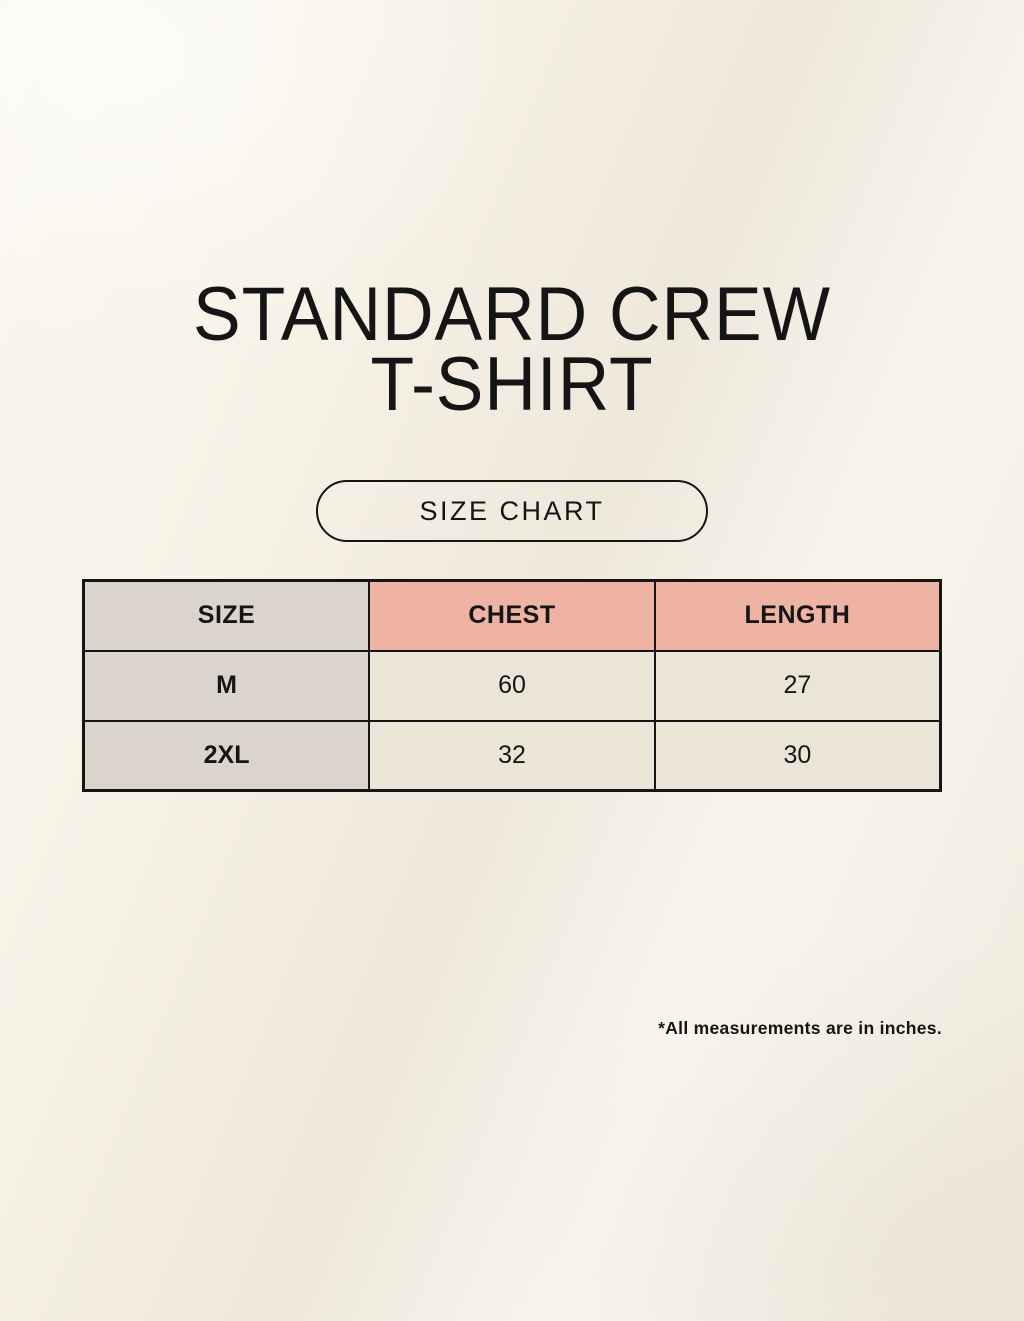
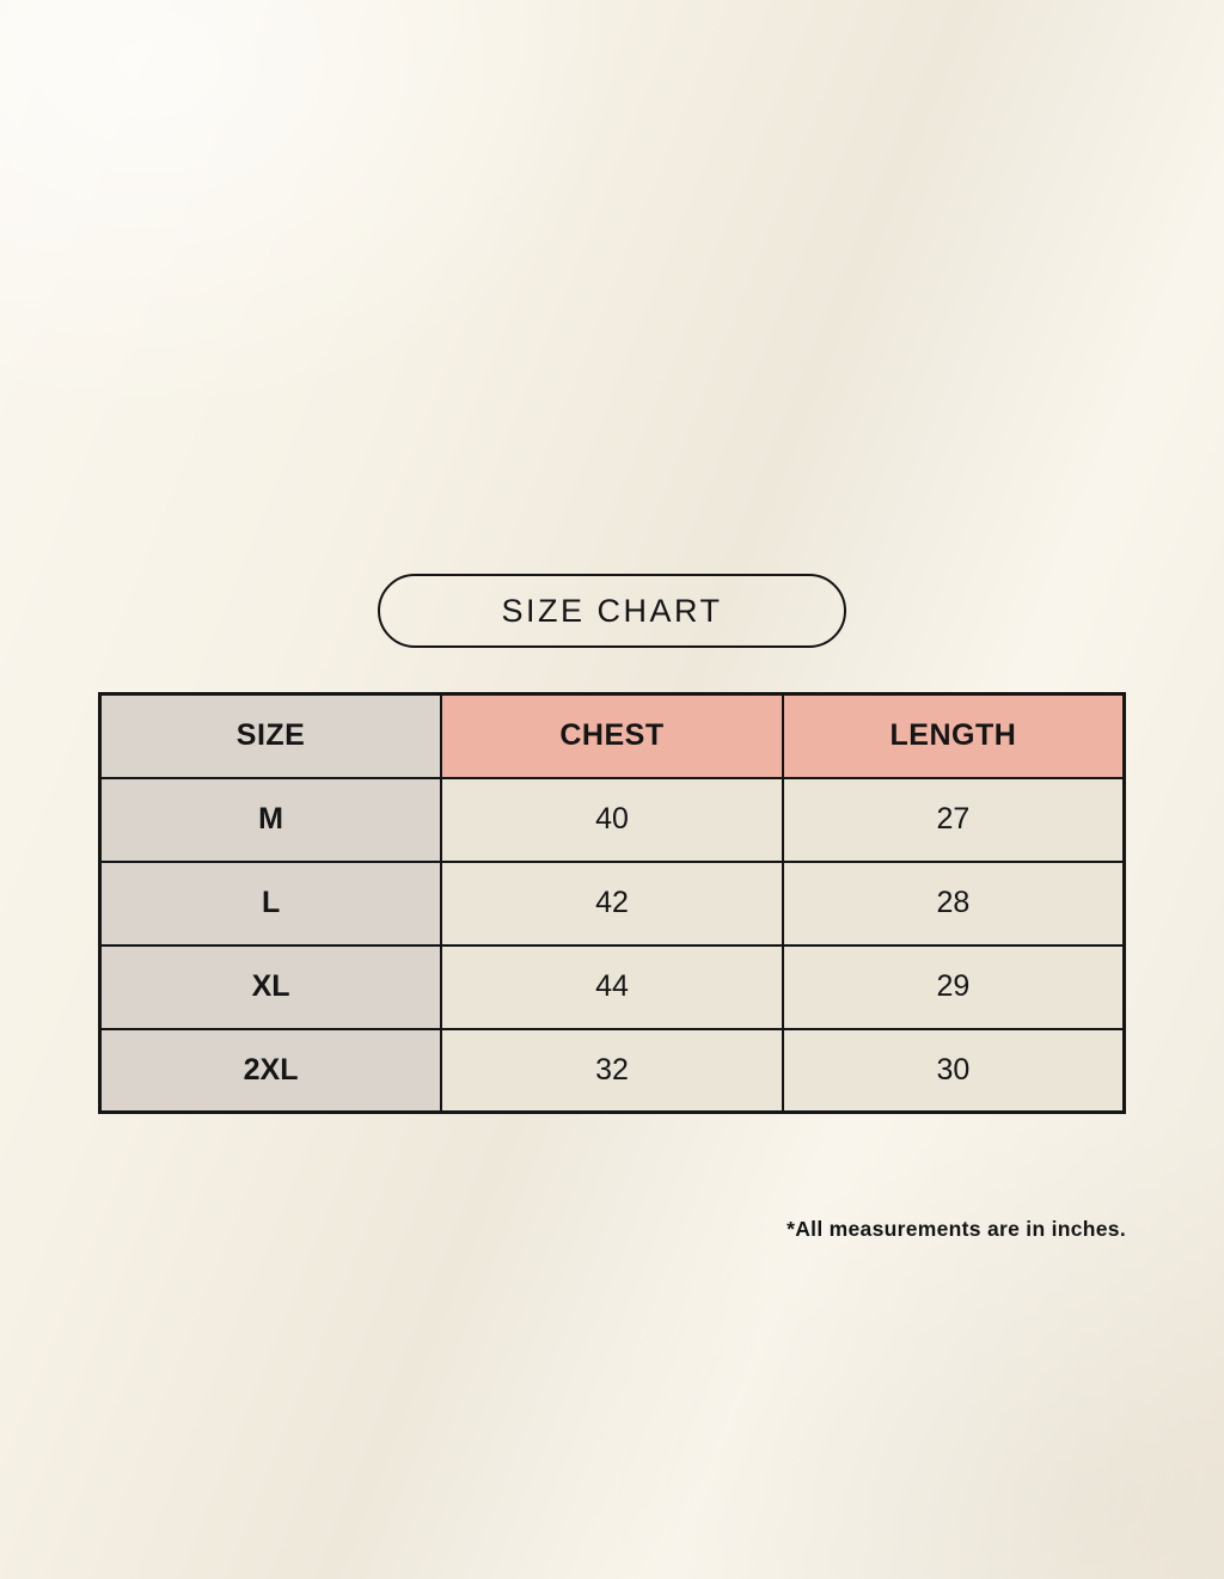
- STANDARD CREW
- T-SHIRT
  SIZE CHART
  SIZE	CHEST	LENGTH
- M	60	27
+ M	40	27
+ L	42	28
+ XL	44	29
  2XL	32	30
  *All measurements are in inches.
